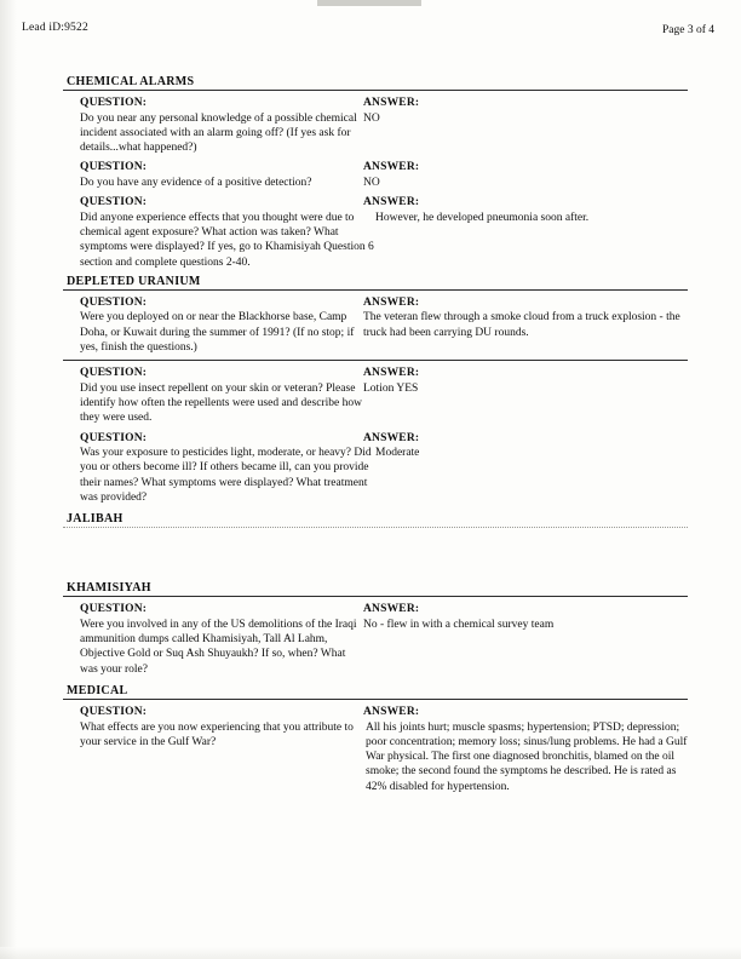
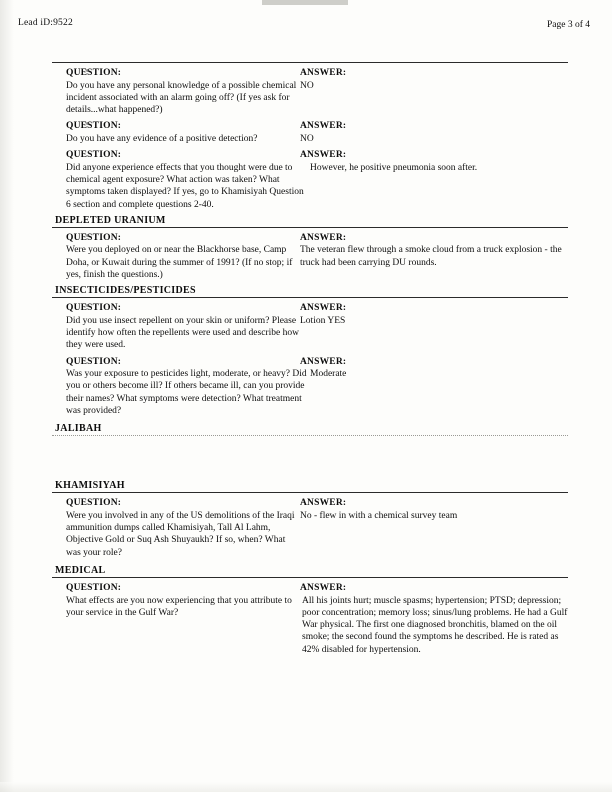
  Lead iD:9522
  Page 3 of 4
- CHEMICAL ALARMS
  QUESTION:
  ANSWER:
- Do you near any personal knowledge of a possible chemical incident associated with an alarm going off? (If yes ask for details...what happened?)
+ Do you have any personal knowledge of a possible chemical incident associated with an alarm going off? (If yes ask for details...what happened?)
  NO
  QUESTION:
  ANSWER:
  Do you have any evidence of a positive detection?
  NO
  QUESTION:
  ANSWER:
- Did anyone experience effects that you thought were due to chemical agent exposure? What action was taken? What symptoms were displayed? If yes, go to Khamisiyah Question 6 section and complete questions 2-40.
+ Did anyone experience effects that you thought were due to chemical agent exposure? What action was taken? What symptoms taken displayed? If yes, go to Khamisiyah Question 6 section and complete questions 2-40.
- However, he developed pneumonia soon after.
+ However, he positive pneumonia soon after.
  DEPLETED URANIUM
  QUESTION:
  ANSWER:
  Were you deployed on or near the Blackhorse base, Camp Doha, or Kuwait during the summer of 1991? (If no stop; if yes, finish the questions.)
  The veteran flew through a smoke cloud from a truck explosion - the truck had been carrying DU rounds.
+ INSECTICIDES/PESTICIDES
  QUESTION:
  ANSWER:
- Did you use insect repellent on your skin or veteran? Please identify how often the repellents were used and describe how they were used.
+ Did you use insect repellent on your skin or uniform? Please identify how often the repellents were used and describe how they were used.
  Lotion YES
  QUESTION:
  ANSWER:
- Was your exposure to pesticides light, moderate, or heavy? Did you or others become ill? If others became ill, can you provide their names? What symptoms were displayed? What treatment was provided?
+ Was your exposure to pesticides light, moderate, or heavy? Did you or others become ill? If others became ill, can you provide their names? What symptoms were detection? What treatment was provided?
  Moderate
  JALIBAH
  KHAMISIYAH
  QUESTION:
  ANSWER:
  Were you involved in any of the US demolitions of the Iraqi ammunition dumps called Khamisiyah, Tall Al Lahm, Objective Gold or Suq Ash Shuyaukh? If so, when? What was your role?
  No - flew in with a chemical survey team
  MEDICAL
  QUESTION:
  ANSWER:
  What effects are you now experiencing that you attribute to your service in the Gulf War?
  All his joints hurt; muscle spasms; hypertension; PTSD; depression; poor concentration; memory loss; sinus/lung problems. He had a Gulf War physical. The first one diagnosed bronchitis, blamed on the oil smoke; the second found the symptoms he described. He is rated as 42% disabled for hypertension.
